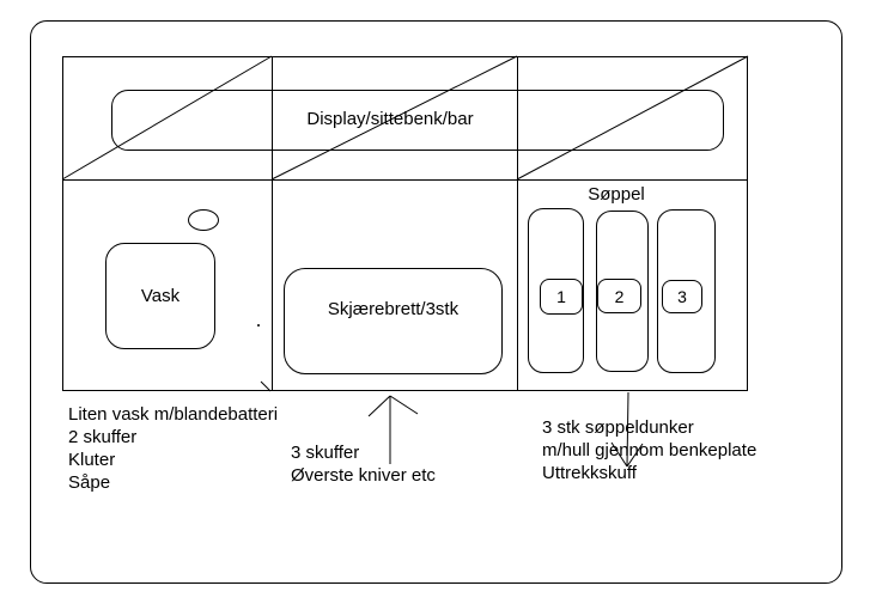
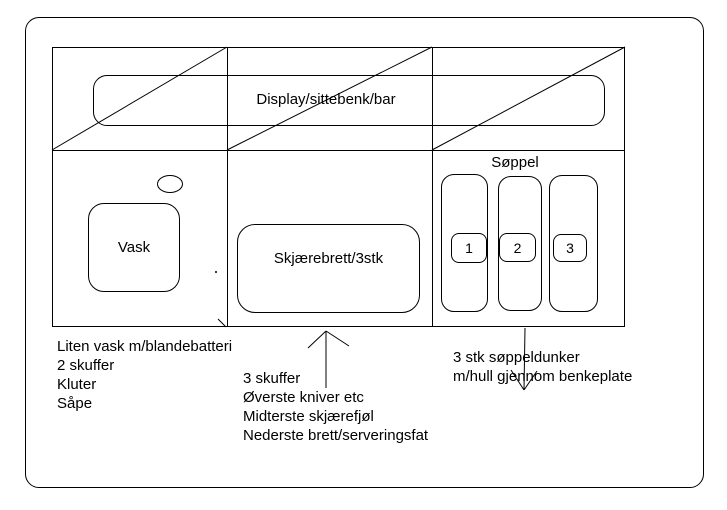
  Display/sitebenk/bar
  Vask
  Skjærebrett/3stk
  Søppel
  1
  2
  3
  Liten vask m/blandebatteri
  2 skuffer
  Kluter
  Såpe
  3 skuffer
  Øverste kniver etc
+ Midterste skjærefjøl
+ Nederste brett/serveringsfat
  3 stk søppeldunker
  m/hull gjennom benkeplate
- Uttrekkskuff
